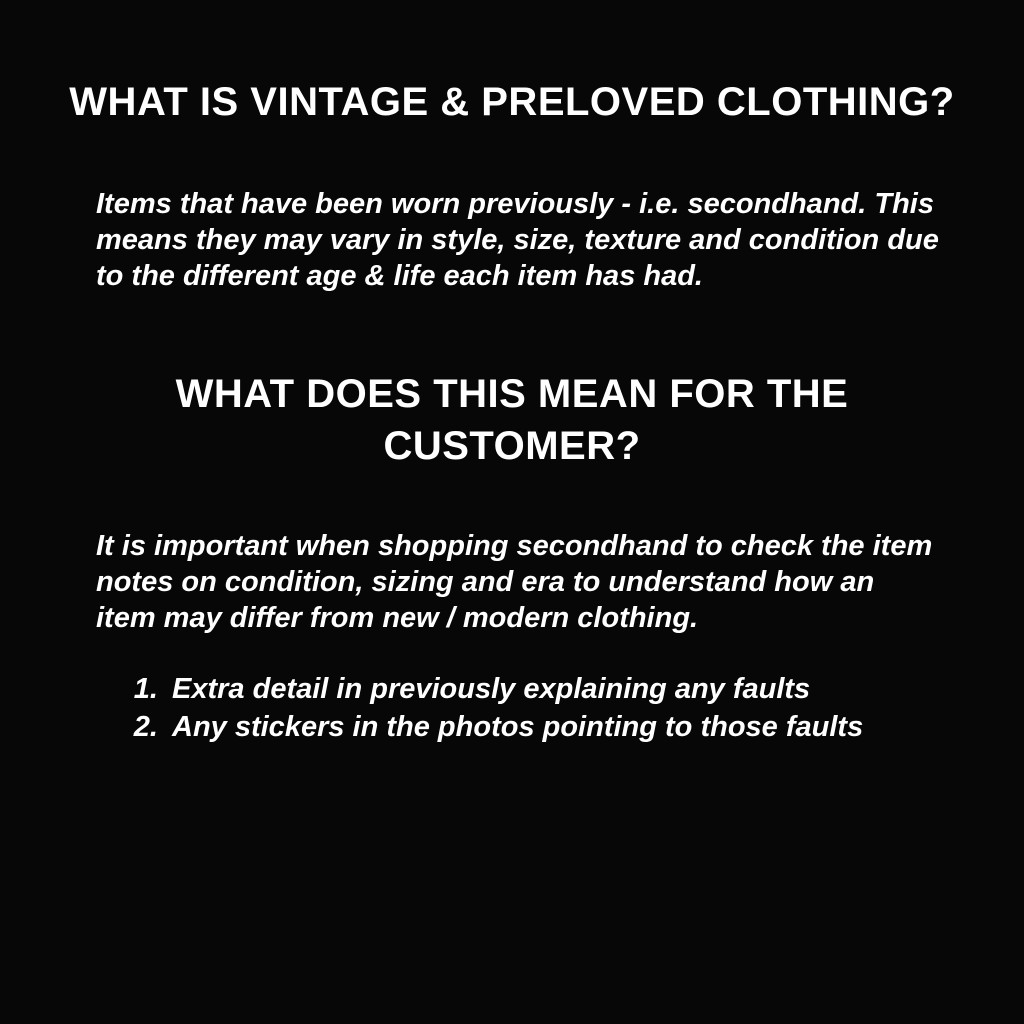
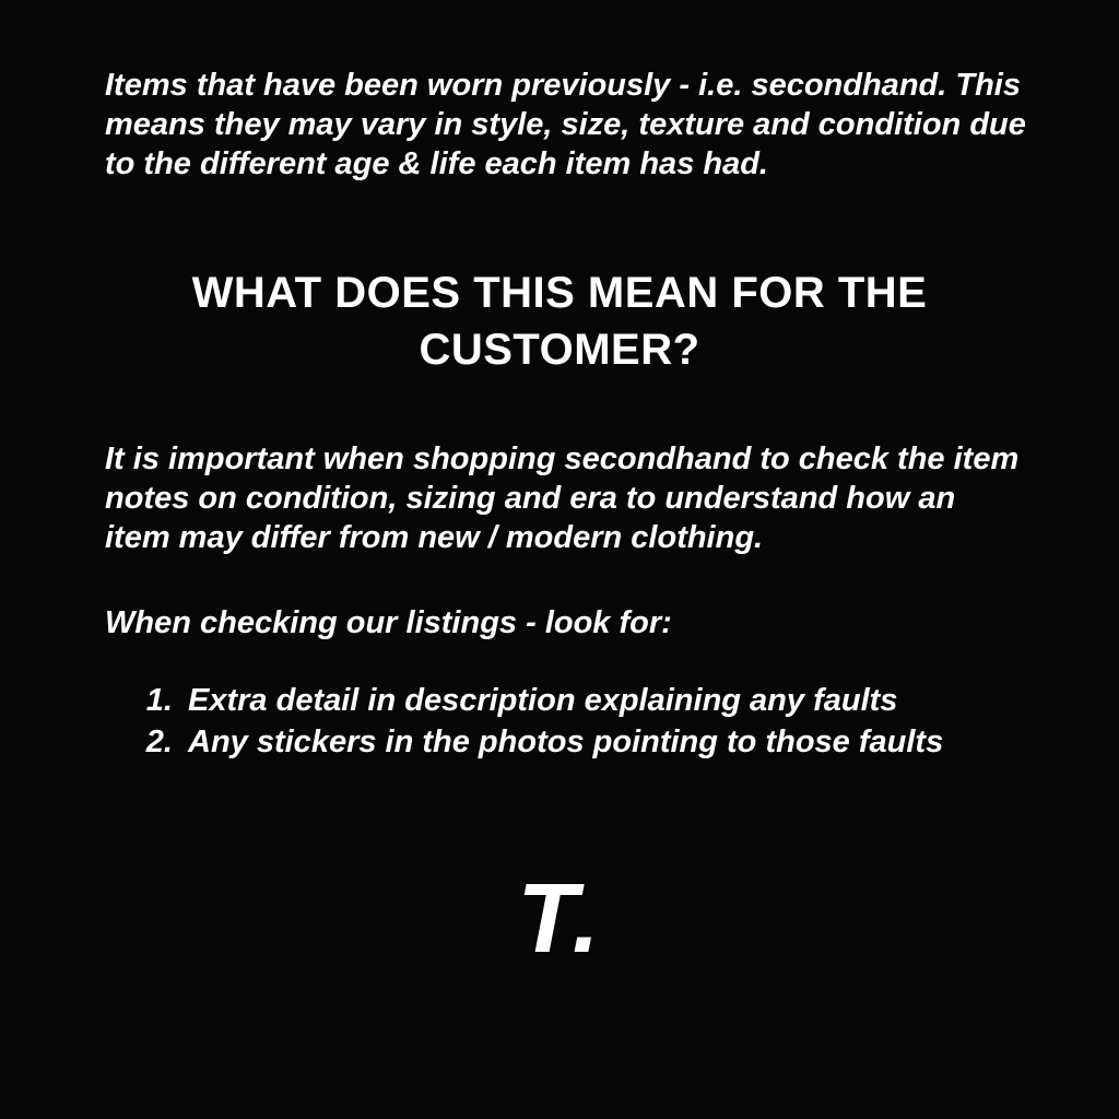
- WHAT IS VINTAGE & PRELOVED CLOTHING?
  Items that have been worn previously - i.e. secondhand. This means they may vary in style, size, texture and condition due to the different age & life each item has had.
  WHAT DOES THIS MEAN FOR THE CUSTOMER?
  It is important when shopping secondhand to check the item notes on condition, sizing and era to understand how an item may differ from new / modern clothing.
+ When checking our listings - look for:
- Extra detail in previously explaining any faults
+ Extra detail in description explaining any faults
  Any stickers in the photos pointing to those faults
+ T.
